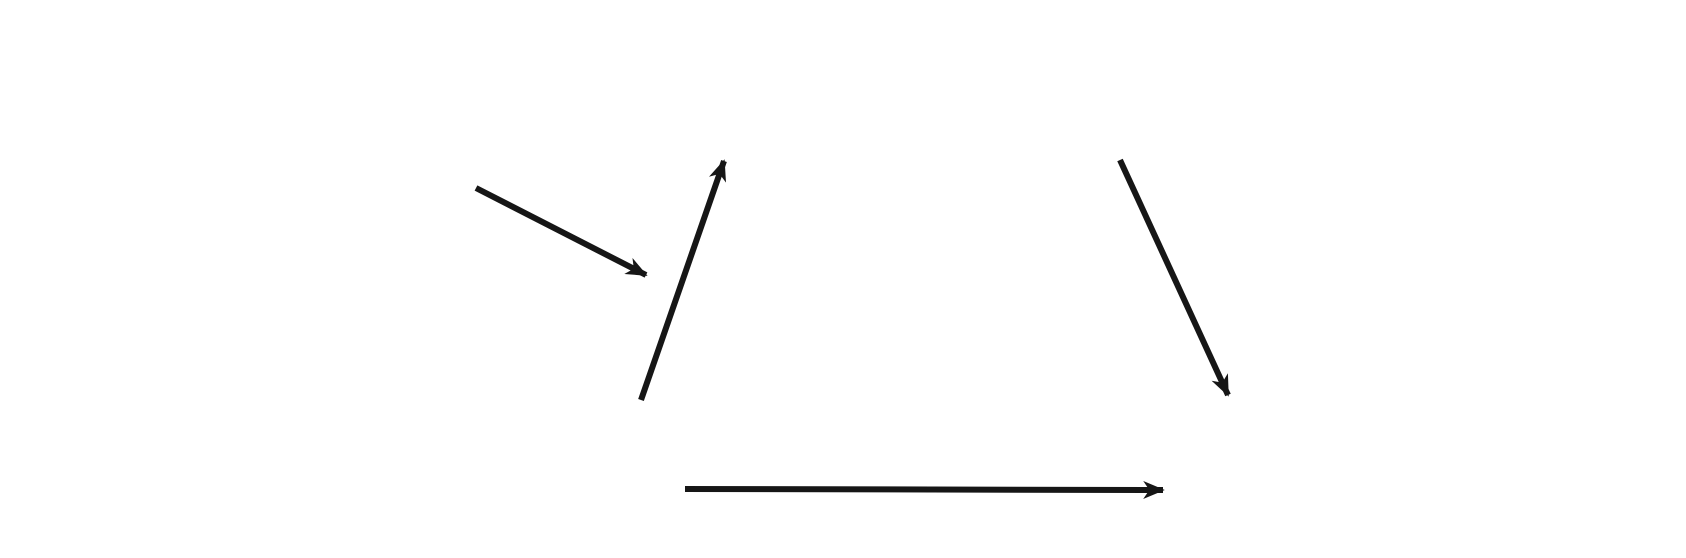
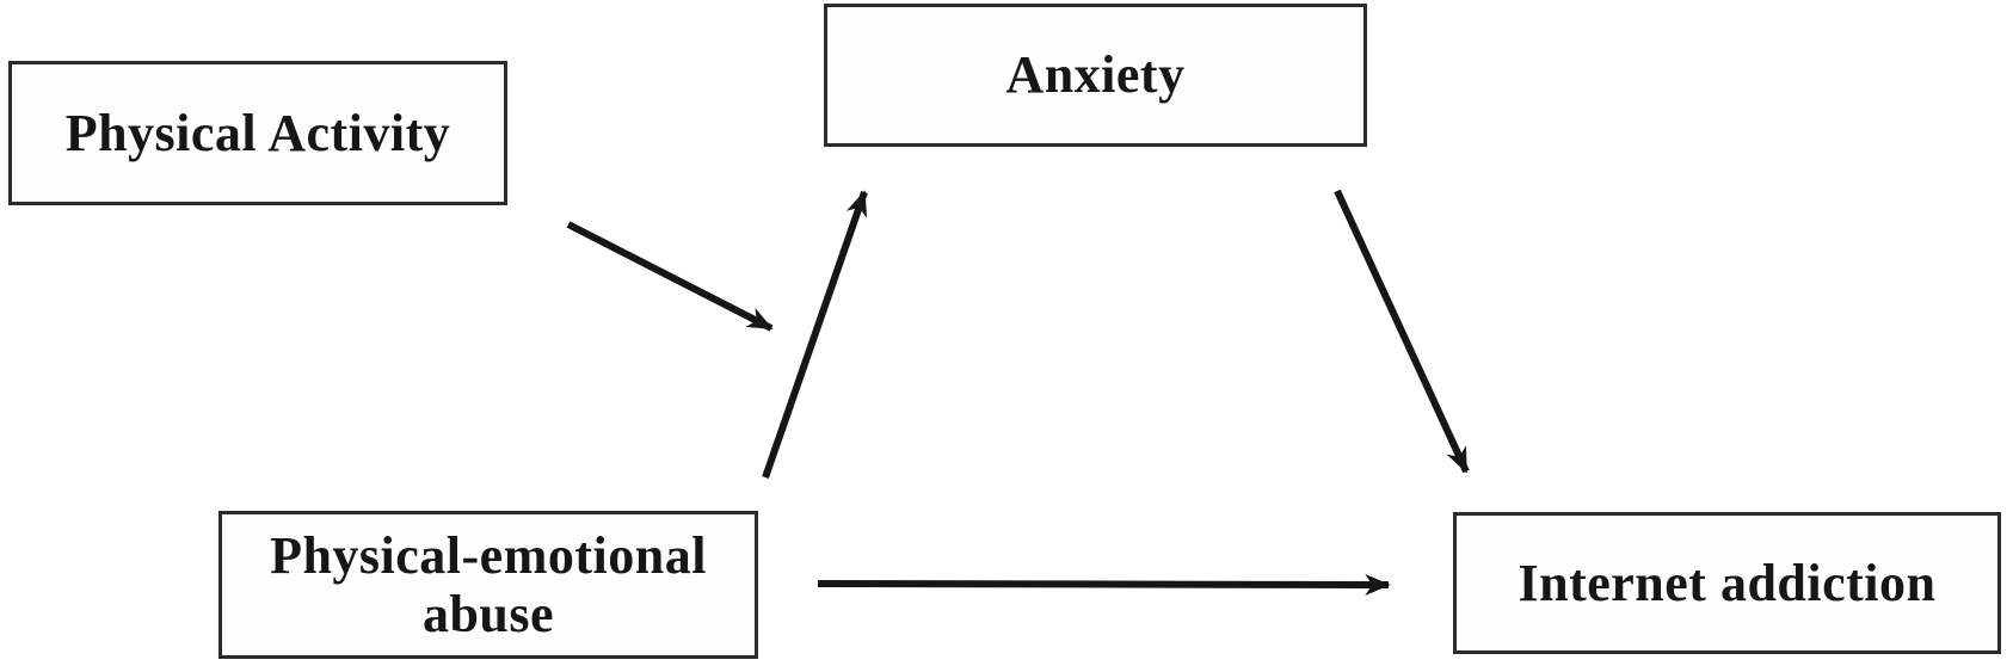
+ Physical Activity
+ Anxiety
+ Physical-emotional abuse
+ Internet addiction
